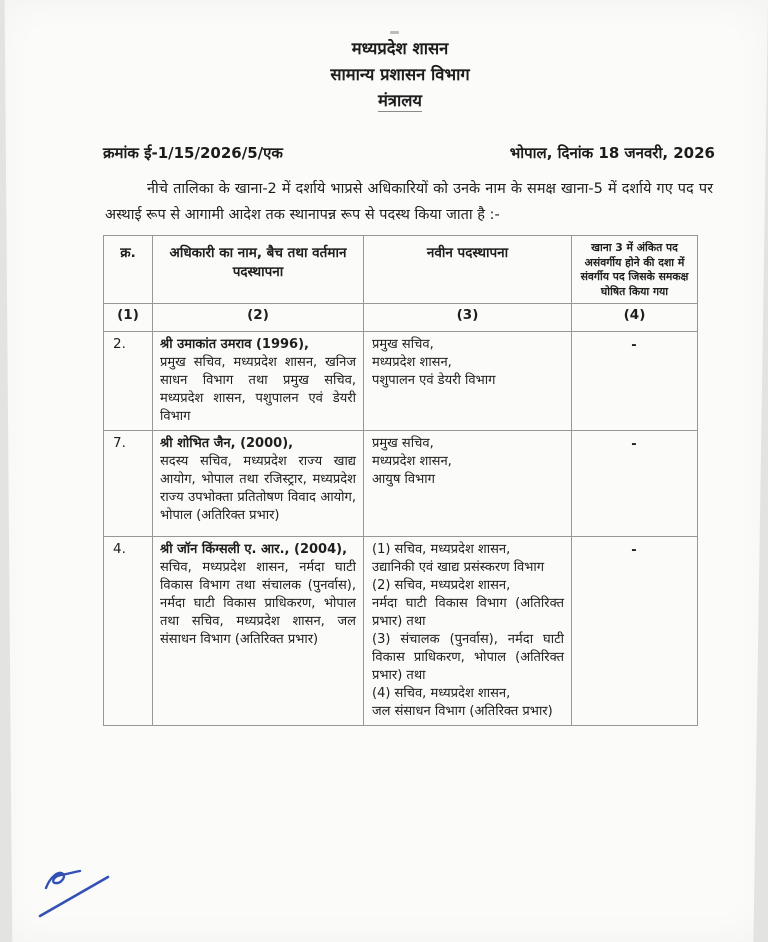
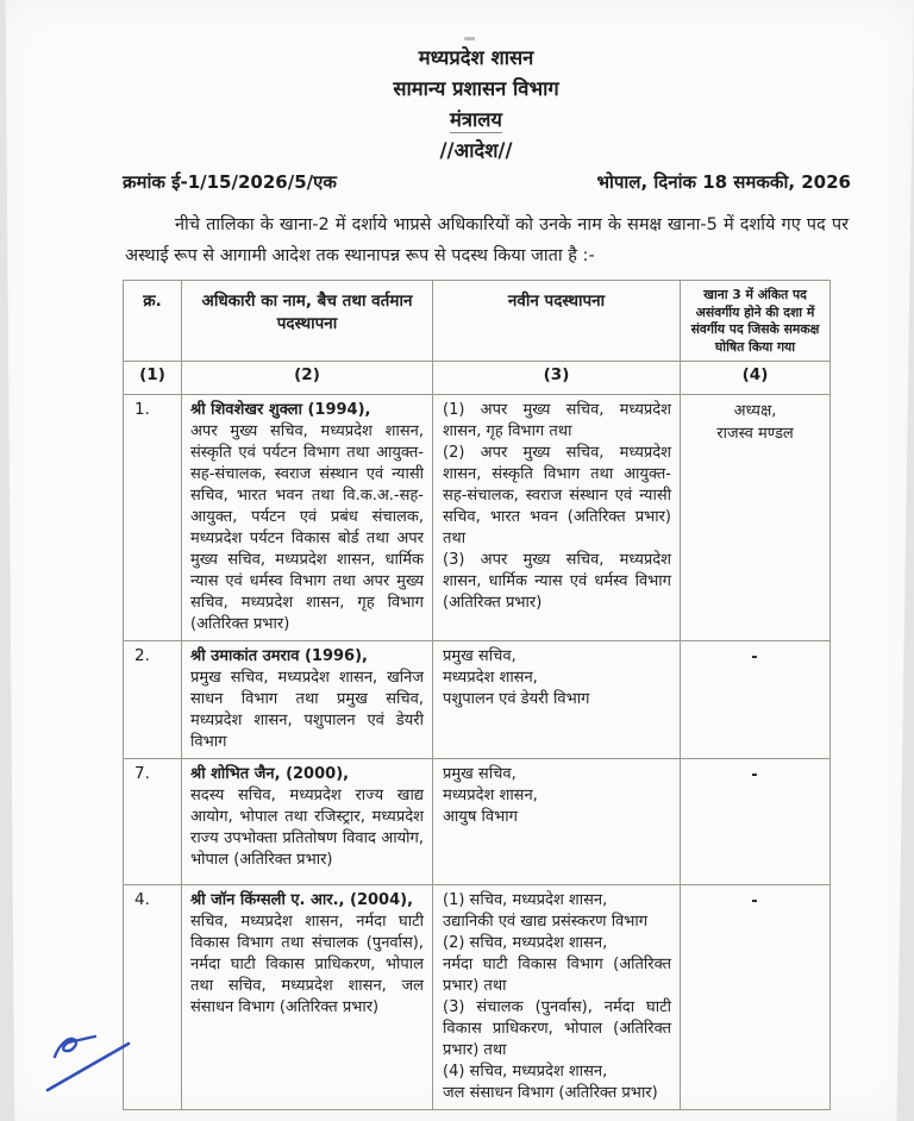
  मध्यप्रदेश शासन
  सामान्य प्रशासन विभाग
  मंत्रालय
+ //आदेश//
  क्रमांक ई-1/15/2026/5/एक
- भोपाल, दिनांक 18 जनवरी, 2026
+ भोपाल, दिनांक 18 समककी, 2026
  नीचे तालिका के खाना-2 में दर्शाये भाप्रसे अधिकारियों को उनके नाम के समक्ष खाना-5 में दर्शाये गए पद पर अस्थाई रूप से आगामी आदेश तक स्थानापन्न रूप से पदस्थ किया जाता है :-
  क्र.	अधिकारी का नाम, बैच तथा वर्तमान पदस्थापना	नवीन पदस्थापना	खाना 3 में अंकित पद असंवर्गीय होने की दशा में संवर्गीय पद जिसके समकक्ष घोषित किया गया
  (1)	(2)	(3)	(4)
+ 1.	श्री शिवशेखर शुक्ला (1994), अपर मुख्य सचिव, मध्यप्रदेश शासन, संस्कृति एवं पर्यटन विभाग तथा आयुक्त-सह-संचालक, स्वराज संस्थान एवं न्यासी सचिव, भारत भवन तथा वि.क.अ.-सह-आयुक्त, पर्यटन एवं प्रबंध संचालक, मध्यप्रदेश पर्यटन विकास बोर्ड तथा अपर मुख्य सचिव, मध्यप्रदेश शासन, धार्मिक न्यास एवं धर्मस्व विभाग तथा अपर मुख्य सचिव, मध्यप्रदेश शासन, गृह विभाग (अतिरिक्त प्रभार)	(1) अपर मुख्य सचिव, मध्यप्रदेश शासन, गृह विभाग तथा (2) अपर मुख्य सचिव, मध्यप्रदेश शासन, संस्कृति विभाग तथा आयुक्त-सह-संचालक, स्वराज संस्थान एवं न्यासी सचिव, भारत भवन (अतिरिक्त प्रभार) तथा (3) अपर मुख्य सचिव, मध्यप्रदेश शासन, धार्मिक न्यास एवं धर्मस्व विभाग (अतिरिक्त प्रभार)	अध्यक्ष, राजस्व मण्डल
  2.	श्री उमाकांत उमराव (1996), प्रमुख सचिव, मध्यप्रदेश शासन, खनिज साधन विभाग तथा प्रमुख सचिव, मध्यप्रदेश शासन, पशुपालन एवं डेयरी विभाग	प्रमुख सचिव, मध्यप्रदेश शासन, पशुपालन एवं डेयरी विभाग	-
  7.	श्री शोभित जैन, (2000), सदस्य सचिव, मध्यप्रदेश राज्य खाद्य आयोग, भोपाल तथा रजिस्ट्रार, मध्यप्रदेश राज्य उपभोक्ता प्रतितोषण विवाद आयोग, भोपाल (अतिरिक्त प्रभार)	प्रमुख सचिव, मध्यप्रदेश शासन, आयुष विभाग	-
  4.	श्री जॉन किंग्सली ए. आर., (2004), सचिव, मध्यप्रदेश शासन, नर्मदा घाटी विकास विभाग तथा संचालक (पुनर्वास), नर्मदा घाटी विकास प्राधिकरण, भोपाल तथा सचिव, मध्यप्रदेश शासन, जल संसाधन विभाग (अतिरिक्त प्रभार)	(1) सचिव, मध्यप्रदेश शासन, उद्यानिकी एवं खाद्य प्रसंस्करण विभाग (2) सचिव, मध्यप्रदेश शासन, नर्मदा घाटी विकास विभाग (अतिरिक्त प्रभार) तथा (3) संचालक (पुनर्वास), नर्मदा घाटी विकास प्राधिकरण, भोपाल (अतिरिक्त प्रभार) तथा (4) सचिव, मध्यप्रदेश शासन, जल संसाधन विभाग (अतिरिक्त प्रभार)	-
